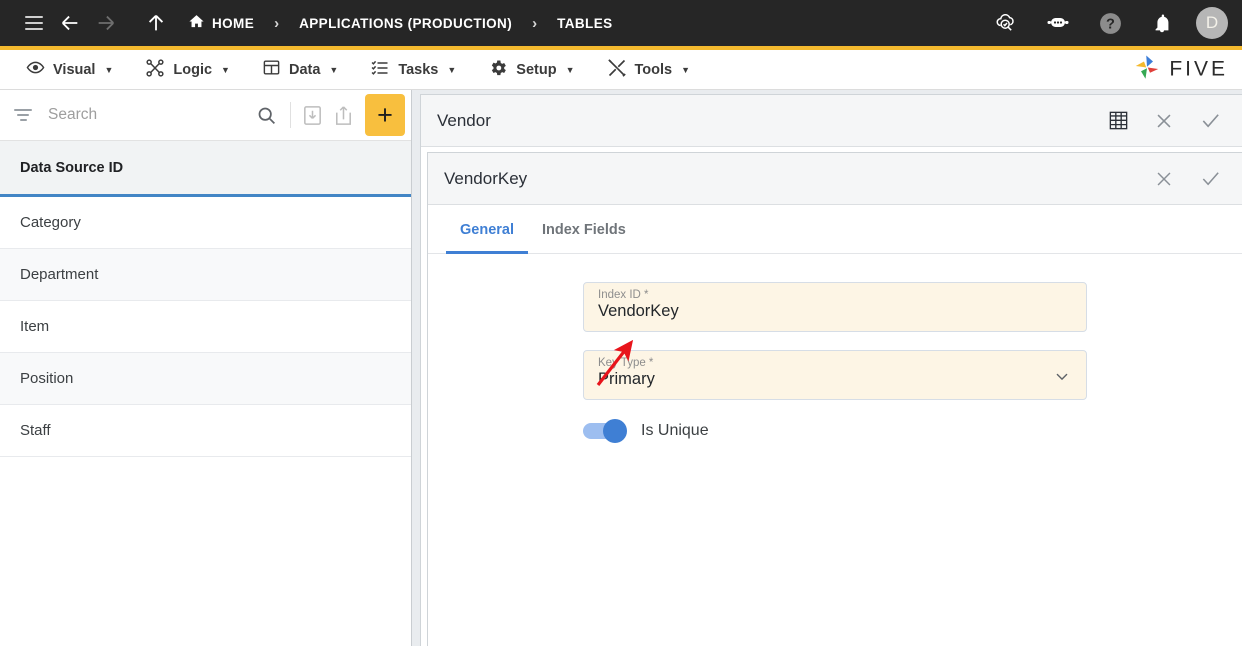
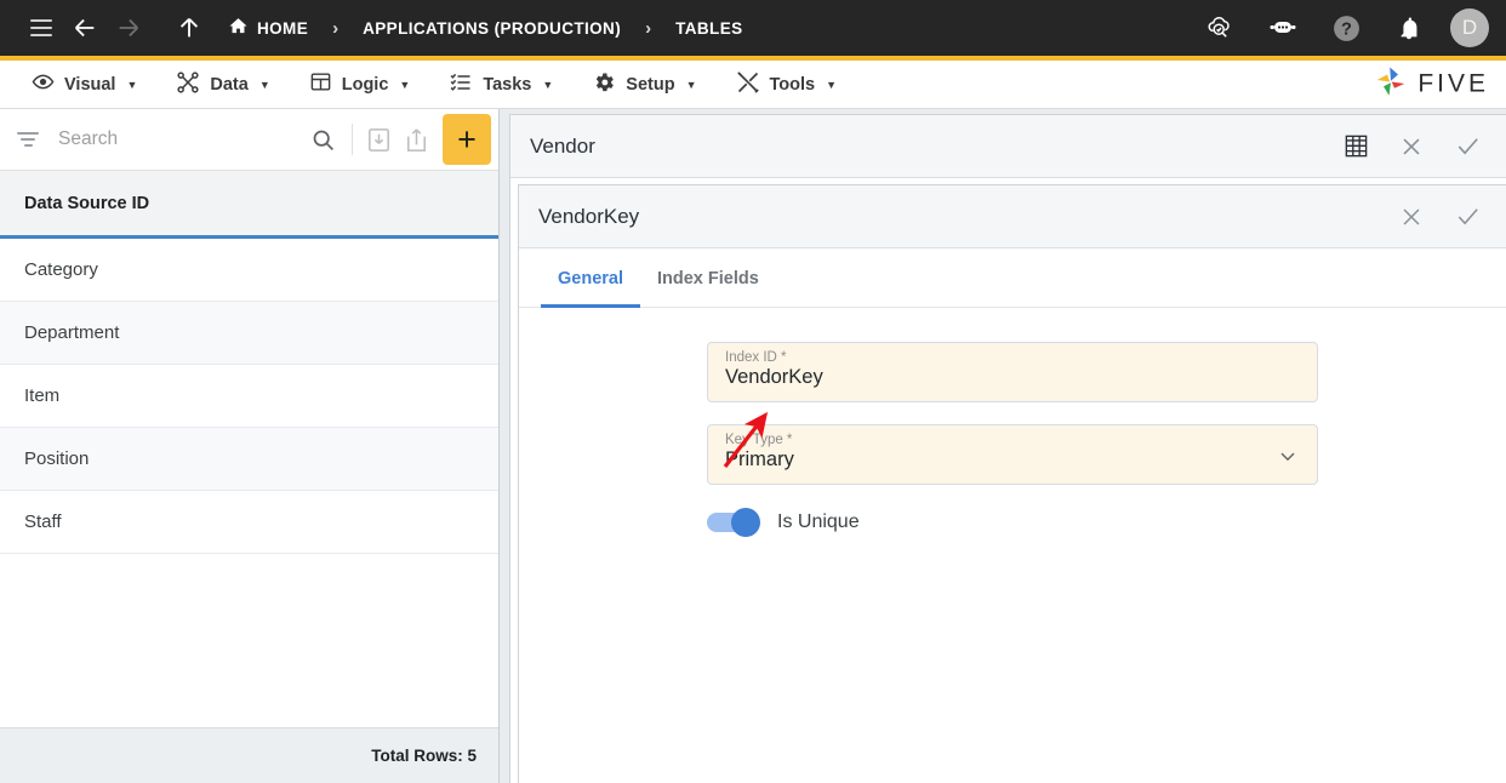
  HOME
  ›
  APPLICATIONS (PRODUCTION)
  ›
  TABLES
  ?
  D
  Visual
  ▼
- Logic
+ Data
  ▼
- Data
+ Logic
  ▼
  Tasks
  ▼
  Setup
  ▼
  Tools
  ▼
  FIVE
  Search
  +
  Data Source ID
  Category
  Department
  Item
  Position
  Staff
+ Total Rows: 5
  Vendor
  VendorKey
  General
  Index Fields
  Index ID *
  VendorKey
  Ke Type *
  rimary
  Is Unique
